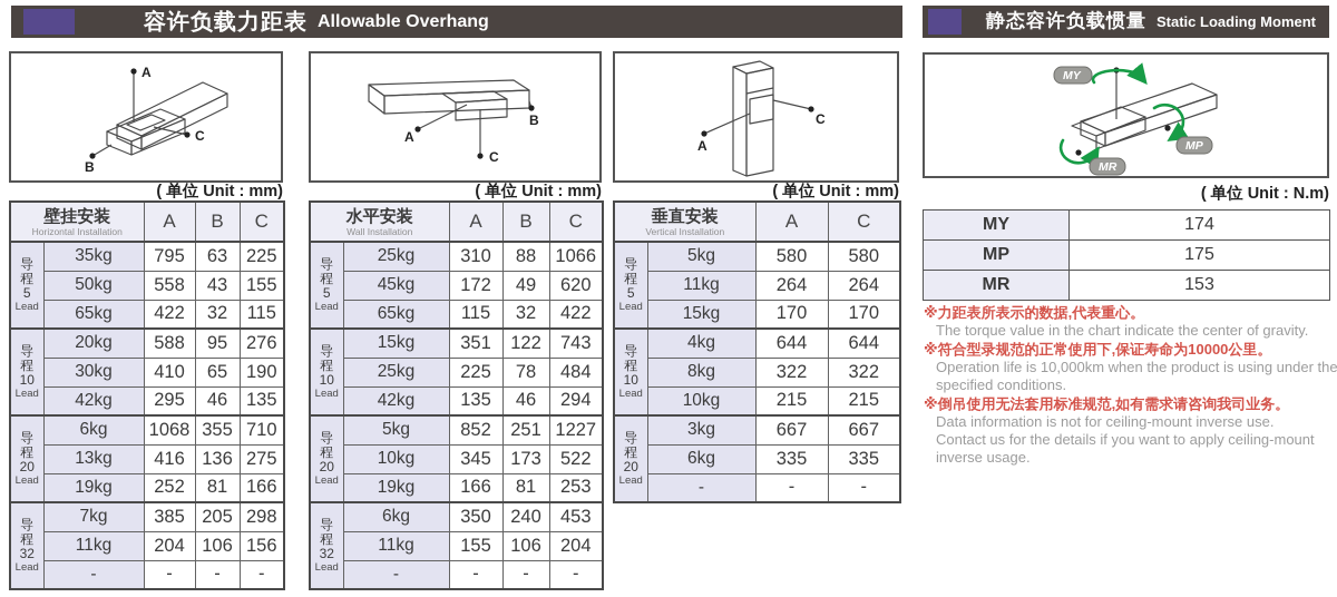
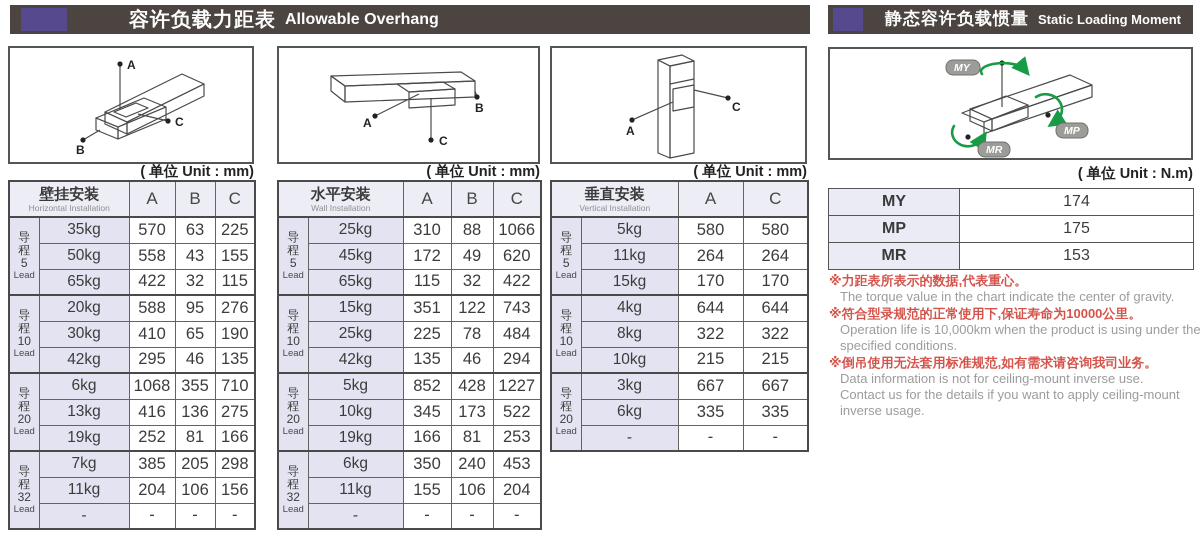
  容许负载力距表
  Allowable Overhang
  静态容许负载惯量
  Static Loading Moment
  A
  B
  C
  A
  B
  C
  A
  C
  MY
  MP
  MR
  ( 单位 Unit : mm)
  ( 单位 Unit : mm)
  ( 单位 Unit : mm)
  ( 单位 Unit : N.m)
  壁挂安装Horizontal Installation	A	B	C
- 导程5Lead	35kg	795	63	225
+ 导程5Lead	35kg	570	63	225
  50kg	558	43	155
  65kg	422	32	115
  导程10Lead	20kg	588	95	276
  30kg	410	65	190
  42kg	295	46	135
  导程20Lead	6kg	1068	355	710
  13kg	416	136	275
  19kg	252	81	166
  导程32Lead	7kg	385	205	298
  11kg	204	106	156
  -	-	-	-
  水平安装Wall Installation	A	B	C
  导程5Lead	25kg	310	88	1066
  45kg	172	49	620
  65kg	115	32	422
  导程10Lead	15kg	351	122	743
  25kg	225	78	484
  42kg	135	46	294
- 导程20Lead	5kg	852	251	1227
+ 导程20Lead	5kg	852	428	1227
  10kg	345	173	522
  19kg	166	81	253
  导程32Lead	6kg	350	240	453
  11kg	155	106	204
  -	-	-	-
  垂直安装Vertical Installation	A	C
  导程5Lead	5kg	580	580
  11kg	264	264
  15kg	170	170
  导程10Lead	4kg	644	644
  8kg	322	322
  10kg	215	215
  导程20Lead	3kg	667	667
  6kg	335	335
  -	-	-
  MY	174
  MP	175
  MR	153
  ※力距表所表示的数据,代表重心。
  The torque value in the chart indicate the center of gravity.
  ※符合型录规范的正常使用下,保证寿命为10000公里。
  Operation life is 10,000km when the product is using under the
  specified conditions.
  ※倒吊使用无法套用标准规范,如有需求请咨询我司业务。
  Data information is not for ceiling-mount inverse use.
  Contact us for the details if you want to apply ceiling-mount
  inverse usage.
